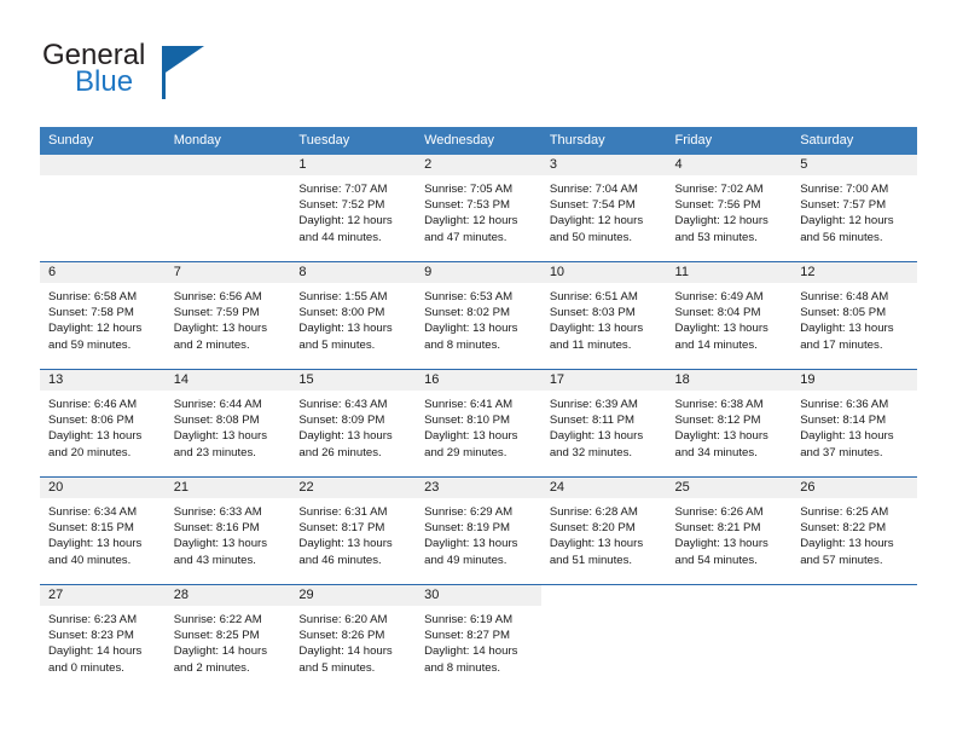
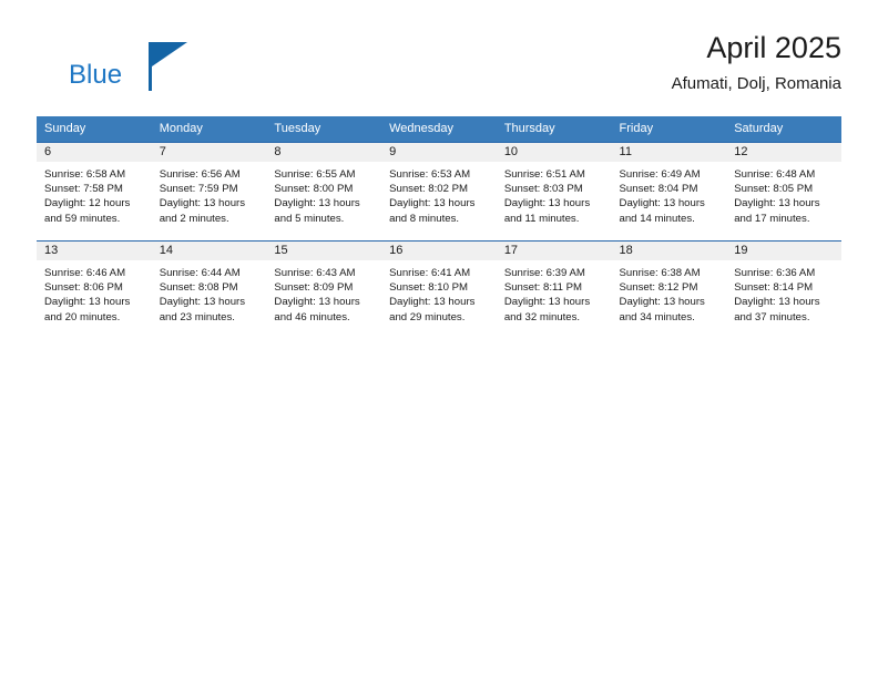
- General
  Blue
+ April 2025
+ Afumati, Dolj, Romania
  Sunday	Monday	Tuesday	Wednesday	Thursday	Friday	Saturday
- 		1Sunrise: 7:07 AMSunset: 7:52 PMDaylight: 12 hoursand 44 minutes.	2Sunrise: 7:05 AMSunset: 7:53 PMDaylight: 12 hoursand 47 minutes.	3Sunrise: 7:04 AMSunset: 7:54 PMDaylight: 12 hoursand 50 minutes.	4Sunrise: 7:02 AMSunset: 7:56 PMDaylight: 12 hoursand 53 minutes.	5Sunrise: 7:00 AMSunset: 7:57 PMDaylight: 12 hoursand 56 minutes.
- 6Sunrise: 6:58 AMSunset: 7:58 PMDaylight: 12 hoursand 59 minutes.	7Sunrise: 6:56 AMSunset: 7:59 PMDaylight: 13 hoursand 2 minutes.	8Sunrise: 1:55 AMSunset: 8:00 PMDaylight: 13 hoursand 5 minutes.	9Sunrise: 6:53 AMSunset: 8:02 PMDaylight: 13 hoursand 8 minutes.	10Sunrise: 6:51 AMSunset: 8:03 PMDaylight: 13 hoursand 11 minutes.	11Sunrise: 6:49 AMSunset: 8:04 PMDaylight: 13 hoursand 14 minutes.	12Sunrise: 6:48 AMSunset: 8:05 PMDaylight: 13 hoursand 17 minutes.
+ 6Sunrise: 6:58 AMSunset: 7:58 PMDaylight: 12 hoursand 59 minutes.	7Sunrise: 6:56 AMSunset: 7:59 PMDaylight: 13 hoursand 2 minutes.	8Sunrise: 6:55 AMSunset: 8:00 PMDaylight: 13 hoursand 5 minutes.	9Sunrise: 6:53 AMSunset: 8:02 PMDaylight: 13 hoursand 8 minutes.	10Sunrise: 6:51 AMSunset: 8:03 PMDaylight: 13 hoursand 11 minutes.	11Sunrise: 6:49 AMSunset: 8:04 PMDaylight: 13 hoursand 14 minutes.	12Sunrise: 6:48 AMSunset: 8:05 PMDaylight: 13 hoursand 17 minutes.
- 13Sunrise: 6:46 AMSunset: 8:06 PMDaylight: 13 hoursand 20 minutes.	14Sunrise: 6:44 AMSunset: 8:08 PMDaylight: 13 hoursand 23 minutes.	15Sunrise: 6:43 AMSunset: 8:09 PMDaylight: 13 hoursand 26 minutes.	16Sunrise: 6:41 AMSunset: 8:10 PMDaylight: 13 hoursand 29 minutes.	17Sunrise: 6:39 AMSunset: 8:11 PMDaylight: 13 hoursand 32 minutes.	18Sunrise: 6:38 AMSunset: 8:12 PMDaylight: 13 hoursand 34 minutes.	19Sunrise: 6:36 AMSunset: 8:14 PMDaylight: 13 hoursand 37 minutes.
+ 13Sunrise: 6:46 AMSunset: 8:06 PMDaylight: 13 hoursand 20 minutes.	14Sunrise: 6:44 AMSunset: 8:08 PMDaylight: 13 hoursand 23 minutes.	15Sunrise: 6:43 AMSunset: 8:09 PMDaylight: 13 hoursand 46 minutes.	16Sunrise: 6:41 AMSunset: 8:10 PMDaylight: 13 hoursand 29 minutes.	17Sunrise: 6:39 AMSunset: 8:11 PMDaylight: 13 hoursand 32 minutes.	18Sunrise: 6:38 AMSunset: 8:12 PMDaylight: 13 hoursand 34 minutes.	19Sunrise: 6:36 AMSunset: 8:14 PMDaylight: 13 hoursand 37 minutes.
- 20Sunrise: 6:34 AMSunset: 8:15 PMDaylight: 13 hoursand 40 minutes.	21Sunrise: 6:33 AMSunset: 8:16 PMDaylight: 13 hoursand 43 minutes.	22Sunrise: 6:31 AMSunset: 8:17 PMDaylight: 13 hoursand 46 minutes.	23Sunrise: 6:29 AMSunset: 8:19 PMDaylight: 13 hoursand 49 minutes.	24Sunrise: 6:28 AMSunset: 8:20 PMDaylight: 13 hoursand 51 minutes.	25Sunrise: 6:26 AMSunset: 8:21 PMDaylight: 13 hoursand 54 minutes.	26Sunrise: 6:25 AMSunset: 8:22 PMDaylight: 13 hoursand 57 minutes.
- 27Sunrise: 6:23 AMSunset: 8:23 PMDaylight: 14 hoursand 0 minutes.	28Sunrise: 6:22 AMSunset: 8:25 PMDaylight: 14 hoursand 2 minutes.	29Sunrise: 6:20 AMSunset: 8:26 PMDaylight: 14 hoursand 5 minutes.	30Sunrise: 6:19 AMSunset: 8:27 PMDaylight: 14 hoursand 8 minutes.
